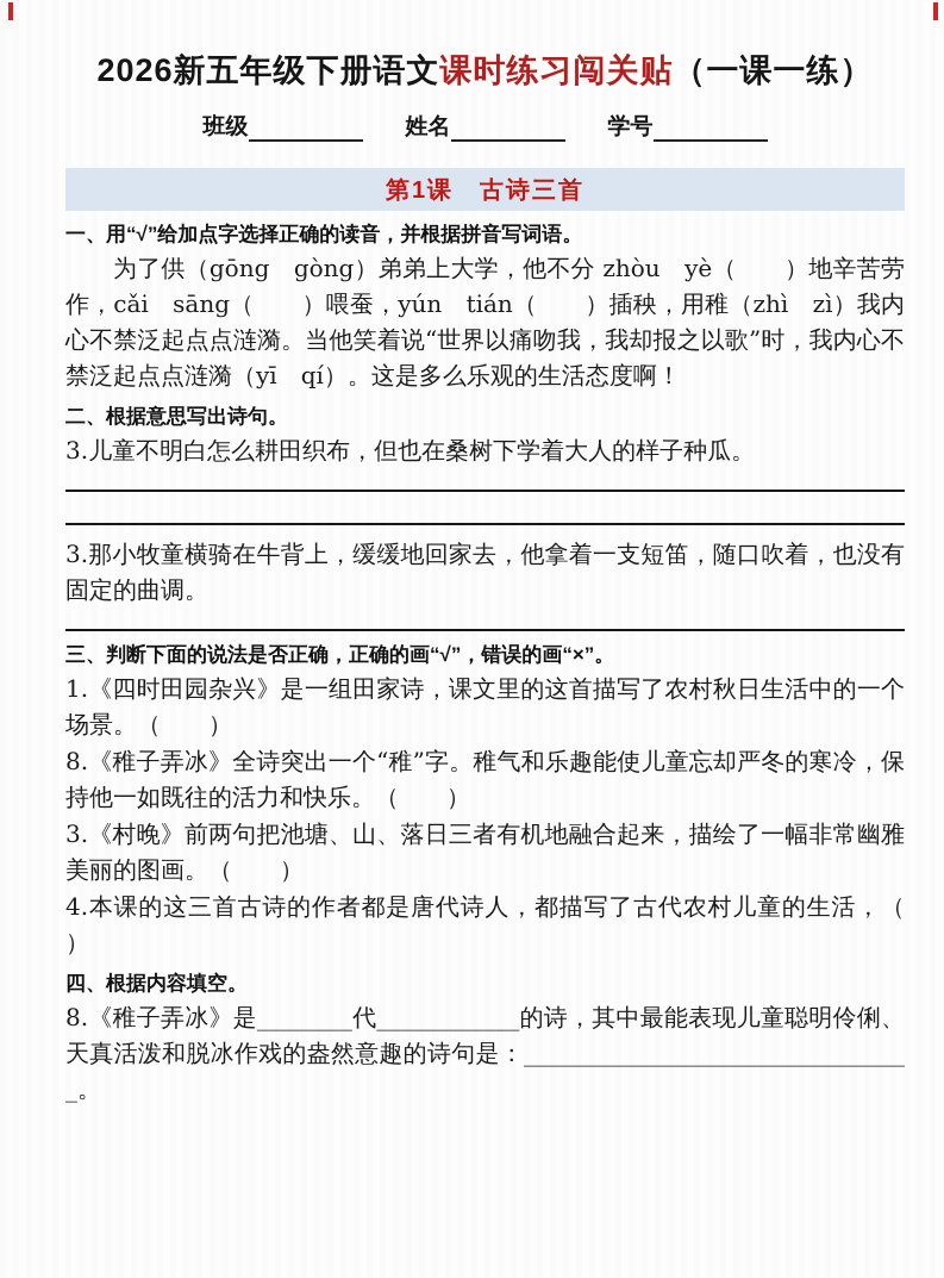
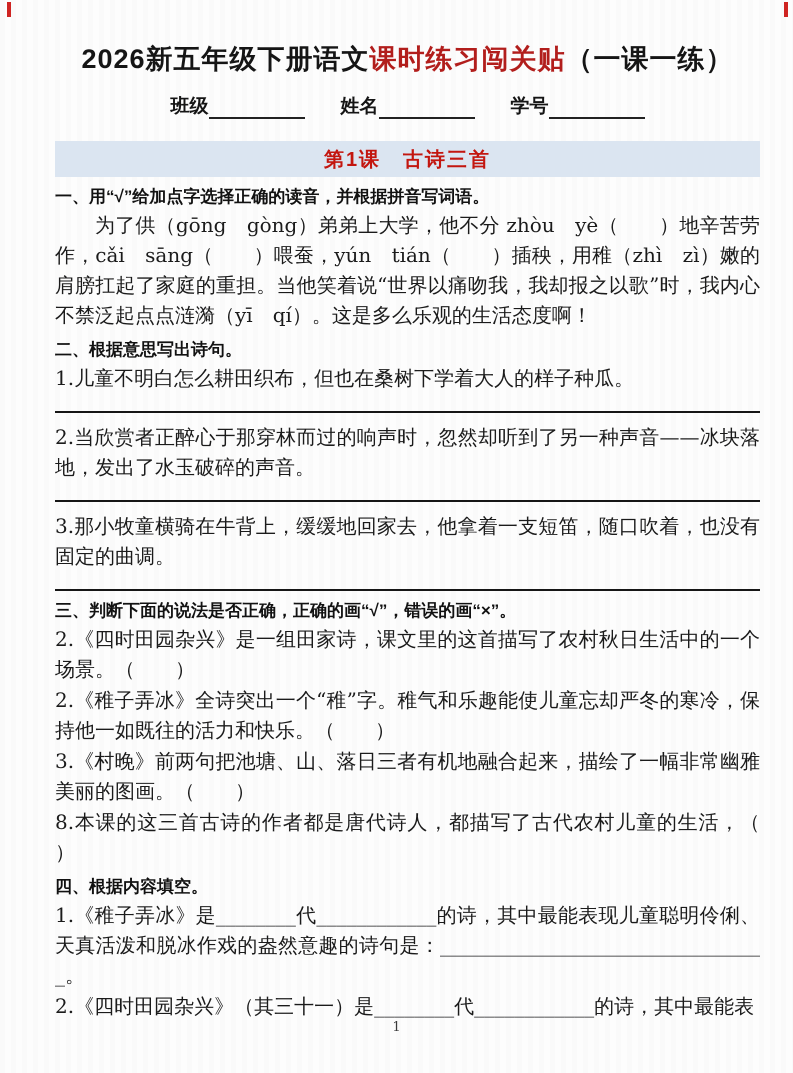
  2026新五年级下册语文课时练习闯关贴（一课一练）
  班级
  姓名
  学号
  第1课 古诗三首
  一、用“√”给加点字选择正确的读音，并根据拼音写词语。
- 为了供（gōng gòng）弟弟上大学，他不分 zhòu yè（ ）地辛苦劳作，cǎi sāng（ ）喂蚕，yún tián（ ）插秧，用稚（zhì zì）我内心不禁泛起点点涟漪。当他笑着说“世界以痛吻我，我却报之以歌”时，我内心不禁泛起点点涟漪（yī qí）。这是多么乐观的生活态度啊！
+ 为了供（gōng gòng）弟弟上大学，他不分 zhòu yè（ ）地辛苦劳作，cǎi sāng（ ）喂蚕，yún tián（ ）插秧，用稚（zhì zì）嫩的肩膀扛起了家庭的重担。当他笑着说“世界以痛吻我，我却报之以歌”时，我内心不禁泛起点点涟漪（yī qí）。这是多么乐观的生活态度啊！
  二、根据意思写出诗句。
- 3.儿童不明白怎么耕田织布，但也在桑树下学着大人的样子种瓜。
+ 1.儿童不明白怎么耕田织布，但也在桑树下学着大人的样子种瓜。
+ 2.当欣赏者正醉心于那穿林而过的响声时，忽然却听到了另一种声音——冰块落地，发出了水玉破碎的声音。
  3.那小牧童横骑在牛背上，缓缓地回家去，他拿着一支短笛，随口吹着，也没有固定的曲调。
  三、判断下面的说法是否正确，正确的画“√”，错误的画“×”。
- 1.《四时田园杂兴》是一组田家诗，课文里的这首描写了农村秋日生活中的一个场景。（ ）
+ 2.《四时田园杂兴》是一组田家诗，课文里的这首描写了农村秋日生活中的一个场景。（ ）
- 8.《稚子弄冰》全诗突出一个“稚”字。稚气和乐趣能使儿童忘却严冬的寒冷，保持他一如既往的活力和快乐。（ ）
+ 2.《稚子弄冰》全诗突出一个“稚”字。稚气和乐趣能使儿童忘却严冬的寒冷，保持他一如既往的活力和快乐。（ ）
  3.《村晚》前两句把池塘、山、落日三者有机地融合起来，描绘了一幅非常幽雅美丽的图画。（ ）
- 4.本课的这三首古诗的作者都是唐代诗人，都描写了古代农村儿童的生活，（ ）
+ 8.本课的这三首古诗的作者都是唐代诗人，都描写了古代农村儿童的生活，（ ）
  四、根据内容填空。
- 8.《稚子弄冰》是________代____________的诗，其中最能表现儿童聪明伶俐、天真活泼和脱冰作戏的盎然意趣的诗句是：_________________________________。
+ 1.《稚子弄冰》是________代____________的诗，其中最能表现儿童聪明伶俐、天真活泼和脱冰作戏的盎然意趣的诗句是：_________________________________。
+ 2.《四时田园杂兴》（其三十一）是________代____________的诗，其中最能表
+ 1
